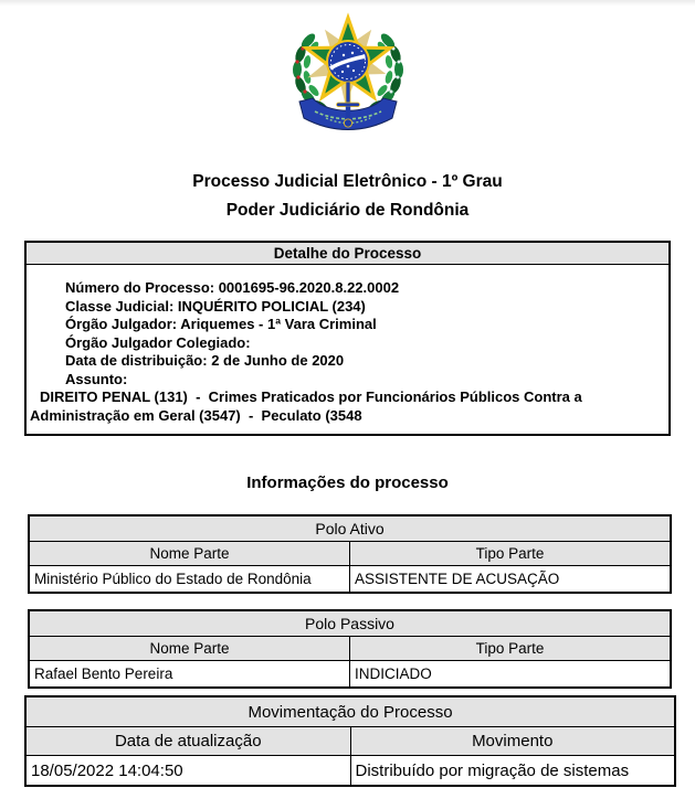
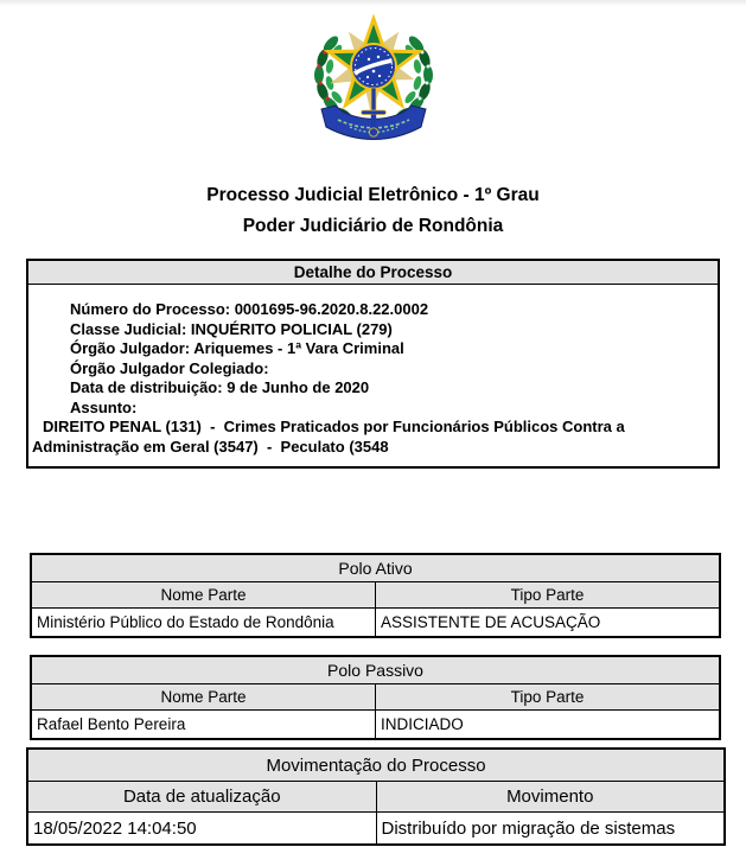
  Processo Judicial Eletrônico - 1º Grau
  Poder Judiciário de Rondônia
  Detalhe do Processo
  Número do Processo: 0001695-96.2020.8.22.0002
- Classe Judicial: INQUÉRITO POLICIAL (234)
+ Classe Judicial: INQUÉRITO POLICIAL (279)
  Órgão Julgador: Ariquemes - 1ª Vara Criminal
  Órgão Julgador Colegiado:
- Data de distribuição: 2 de Junho de 2020
+ Data de distribuição: 9 de Junho de 2020
  Assunto:
  DIREITO PENAL (131) - Crimes Praticados por Funcionários Públicos Contra a Administração em Geral (3547) - Peculato (3548
- Informações do processo
  Polo Ativo
  Nome Parte	Tipo Parte
  Ministério Público do Estado de Rondônia	ASSISTENTE DE ACUSAÇÃO
  Polo Passivo
  Nome Parte	Tipo Parte
  Rafael Bento Pereira	INDICIADO
  Movimentação do Processo
  Data de atualização	Movimento
  18/05/2022 14:04:50	Distribuído por migração de sistemas
